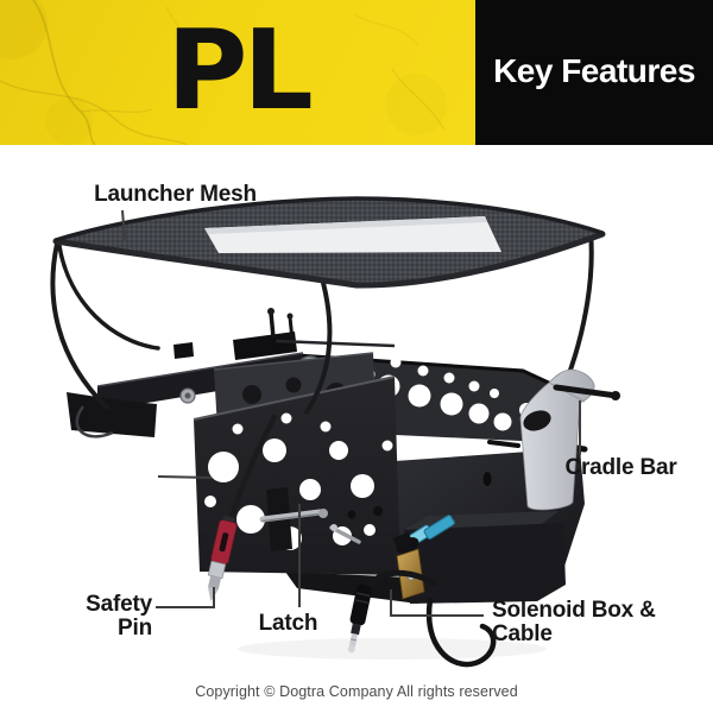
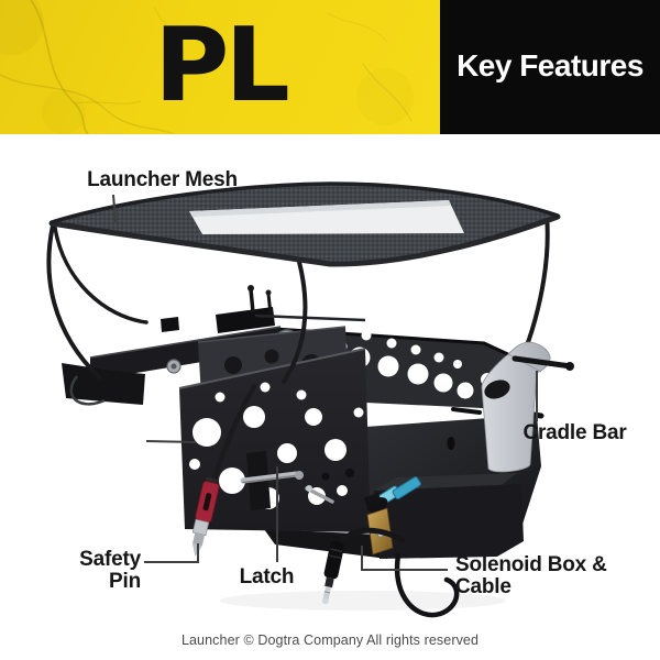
  PL
  Key Features
  Launcher Mesh
  Safety
  Pin
  Latch
  Cradle Bar
  Solenoid Box &
  Cable
- Copyright © Dogtra Company All rights reserved
+ Launcher © Dogtra Company All rights reserved
